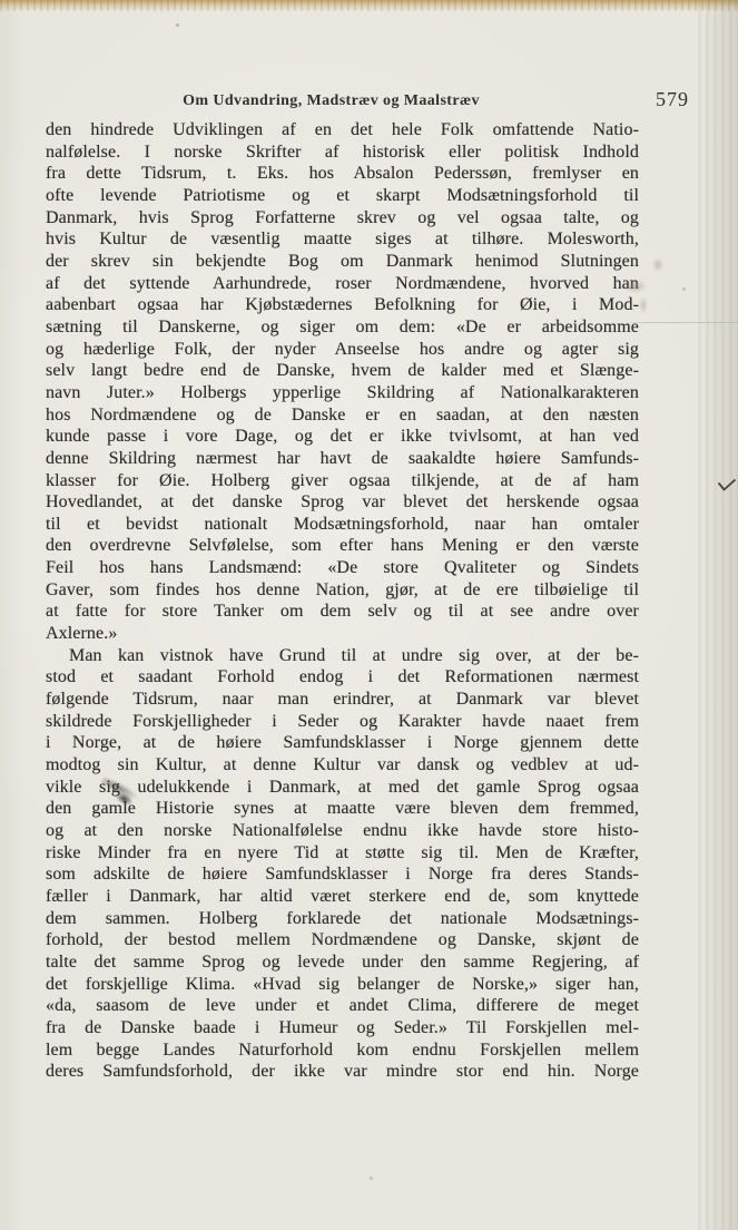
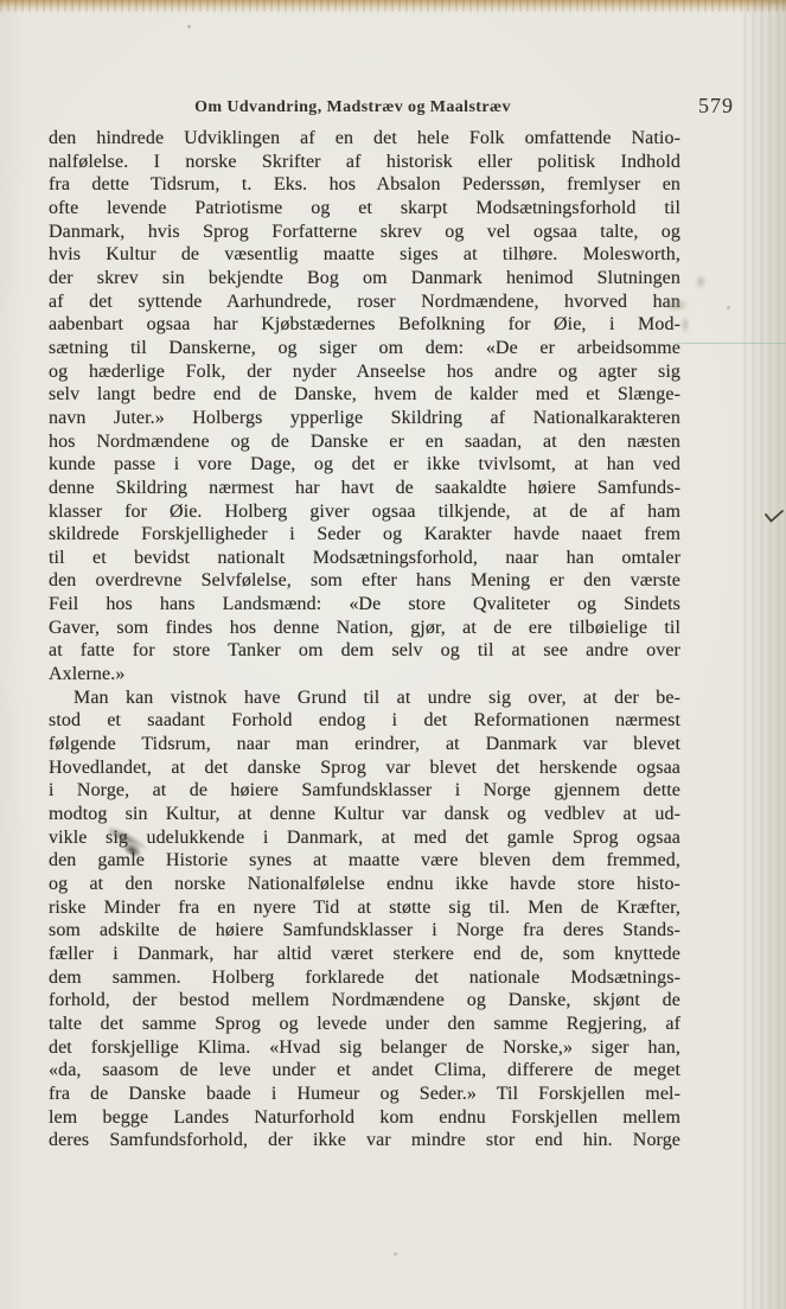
  Om Udvandring, Madstræv og Maalstræv
  579
  den hindrede Udviklingen af en det hele Folk omfattende Natio-
  nalfølelse. I norske Skrifter af historisk eller politisk Indhold
  fra dette Tidsrum, t. Eks. hos Absalon Pederssøn, fremlyser en
  ofte levende Patriotisme og et skarpt Modsætningsforhold til
  Danmark, hvis Sprog Forfatterne skrev og vel ogsaa talte, og
  hvis Kultur de væsentlig maatte siges at tilhøre. Molesworth,
  der skrev sin bekjendte Bog om Danmark henimod Slutningen
  af det syttende Aarhundrede, roser Nordmændene, hvorved h
  aabenbart ogsaa har Kjøbstædernes Befolkning for Øie, i Mod-
  sætning til Danskerne, og siger om dem: «De er arbeidsomme
  og hæderlige Folk, der nyder Anseelse hos andre og agter sig
  selv langt bedre end de Danske, hvem de kalder med et Slænge-
  navn Juter.» Holbergs ypperlige Skildring af Nationalkarakteren
  hos Nordmændene og de Danske er en saadan, at den næsten
  kunde passe i vore Dage, og det er ikke tvivlsomt, at han ved
  denne Skildring nærmest har havt de saakaldte høiere Samfunds-
  klasser for Øie. Holberg giver ogsaa tilkjende, at de af ham
- Hovedlandet, at det danske Sprog var blevet det herskende ogsaa
+ skildrede Forskjelligheder i Seder og Karakter havde naaet frem
  til et bevidst nationalt Modsætningsforhold, naar han omtaler
  den overdrevne Selvfølelse, som efter hans Mening er den værste
  Feil hos hans Landsmænd: «De store Qvaliteter og Sindets
  Gaver, som findes hos denne Nation, gjør, at de ere tilbøielige til
  at fatte for store Tanker om dem selv og til at see andre over
  Axlerne.»
  Man kan vistnok have Grund til at undre sig over, at der be-
  stod et saadant Forhold endog i det Reformationen nærmest
  følgende Tidsrum, naar man erindrer, at Danmark var blevet
- skildrede Forskjelligheder i Seder og Karakter havde naaet frem
+ Hovedlandet, at det danske Sprog var blevet det herskende ogsaa
  i Norge, at de høiere Samfundsklasser i Norge gjennem dette
  modtog sin Kultur, at denne Kultur var dansk og vedblev at ud-
  vikle s udelukkende i Danmark, at med det gamle Sprog ogsaa
  den gamle Historie synes at maatte være bleven dem fremmed,
  og at den norske Nationalfølelse endnu ikke havde store histo-
  riske Minder fra en nyere Tid at støtte sig til. Men de Kræfter,
  som adskilte de høiere Samfundsklasser i Norge fra deres Stands-
  fæller i Danmark, har altid været sterkere end de, som knyttede
  dem sammen. Holberg forklarede det nationale Modsætnings-
  forhold, der bestod mellem Nordmændene og Danske, skjønt de
  talte det samme Sprog og levede under den samme Regjering, af
  det forskjellige Klima. «Hvad sig belanger de Norske,» siger han,
  «da, saasom de leve under et andet Clima, differere de meget
  fra de Danske baade i Humeur og Seder.» Til Forskjellen mel-
  lem begge Landes Naturforhold kom endnu Forskjellen mellem
  deres Samfundsforhold, der ikke var mindre stor end hin. Norge
